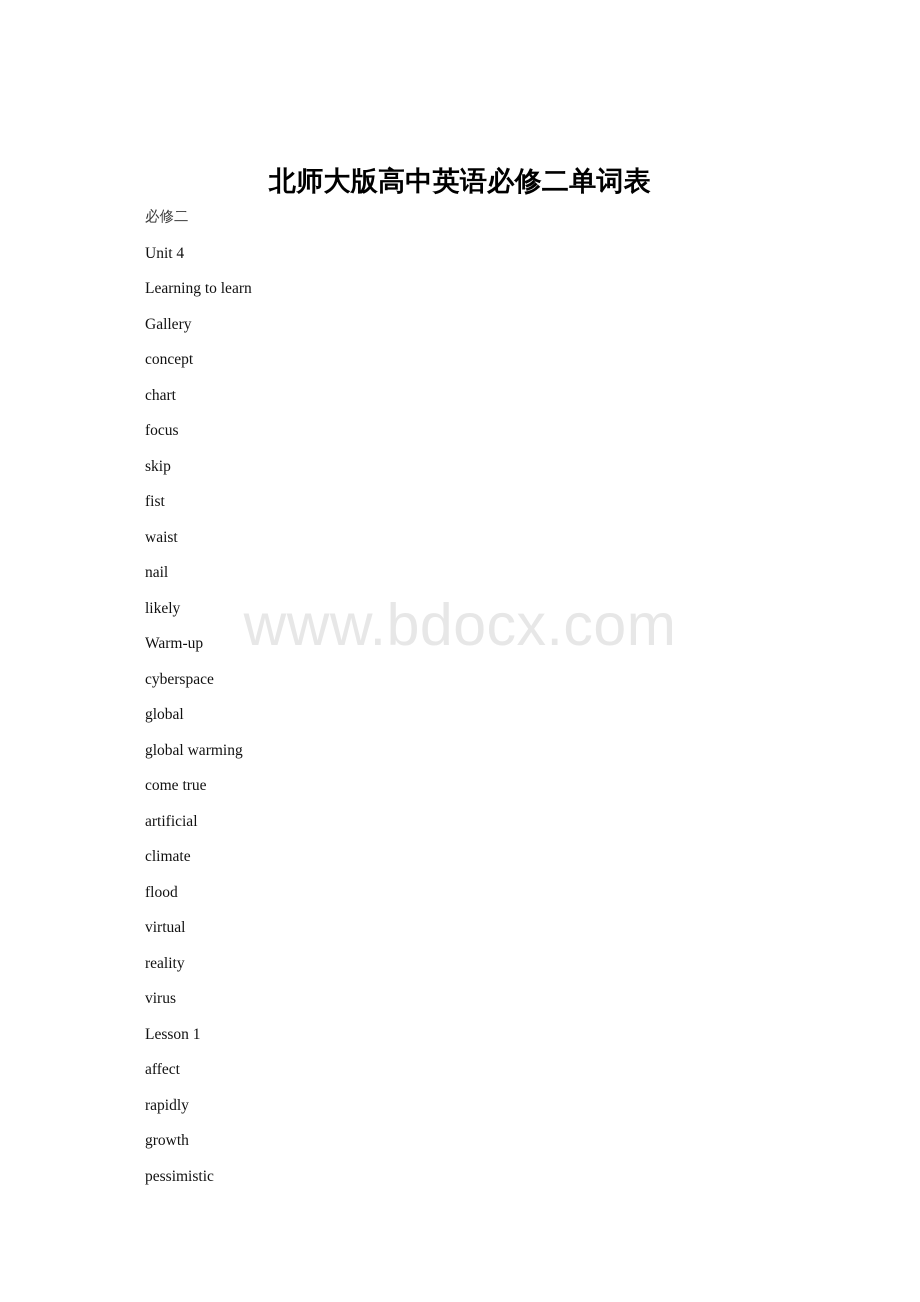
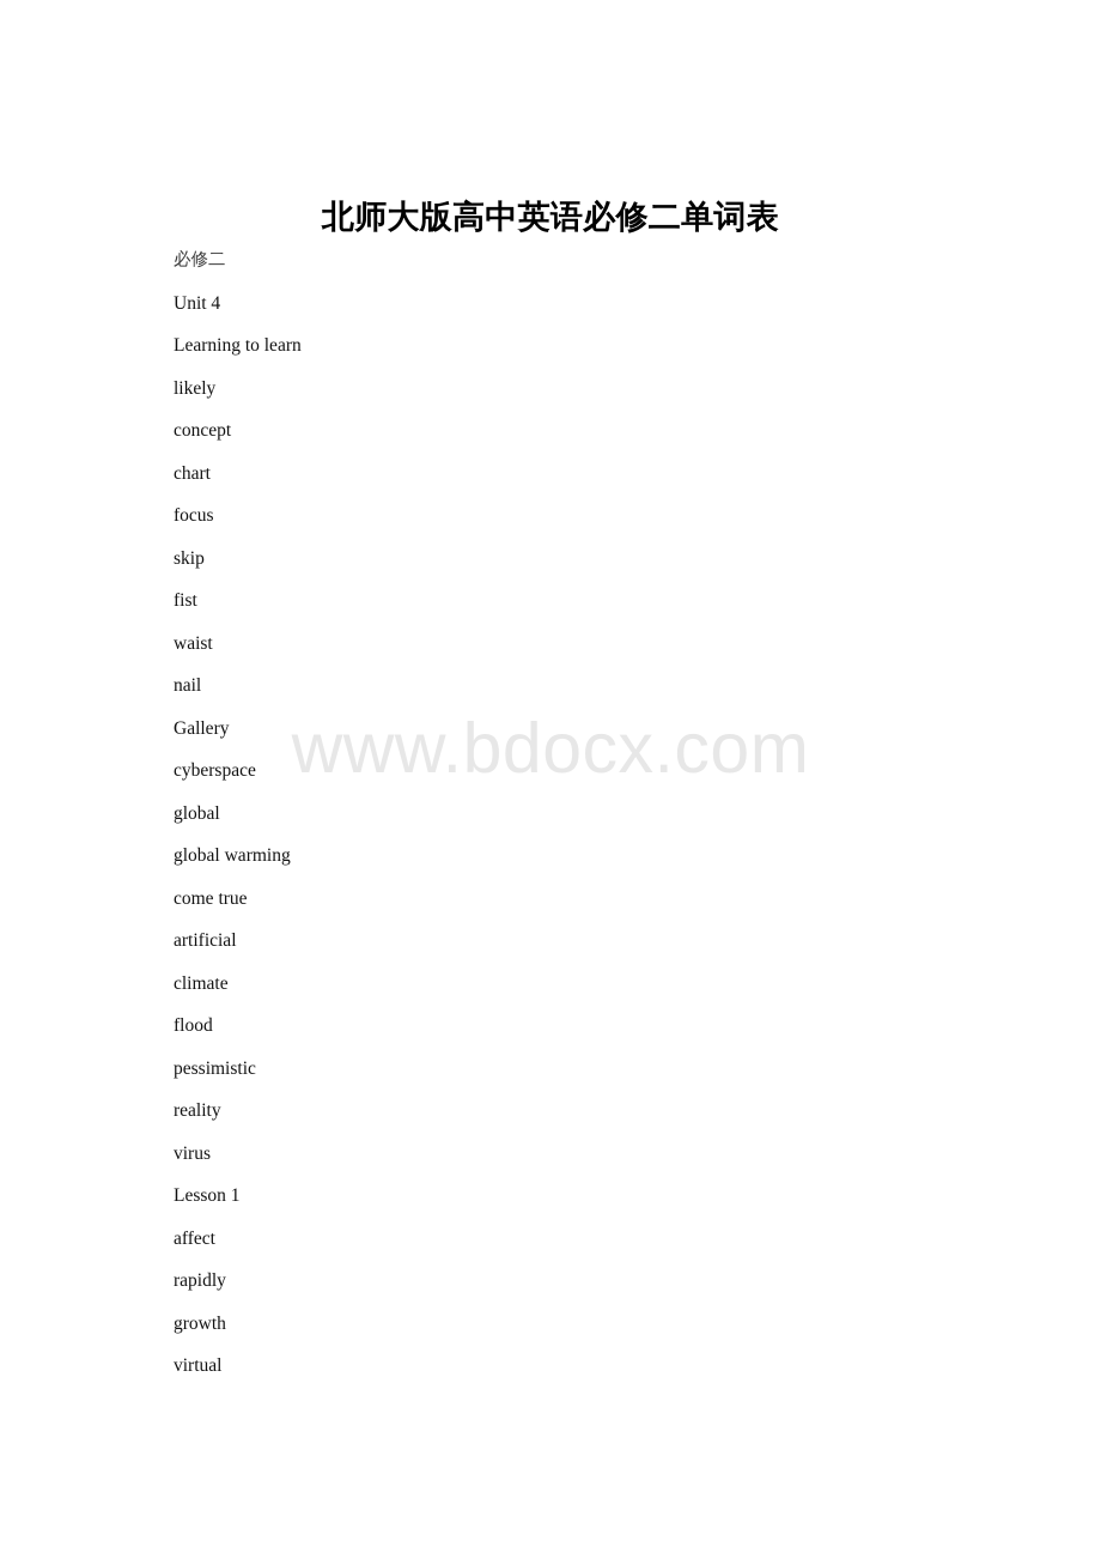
  www.bdocx.com
  北师大版高中英语必修二单词表
  必修二
  Unit 4
  Learning to learn
- Gallery
+ likely
  concept
  chart
  focus
  skip
  fist
  waist
  nail
- likely
+ Gallery
- Warm-up
  cyberspace
  global
  global warming
  come true
  artificial
  climate
  flood
- virtual
+ pessimistic
  reality
  virus
  Lesson 1
  affect
  rapidly
  growth
- pessimistic
+ virtual
